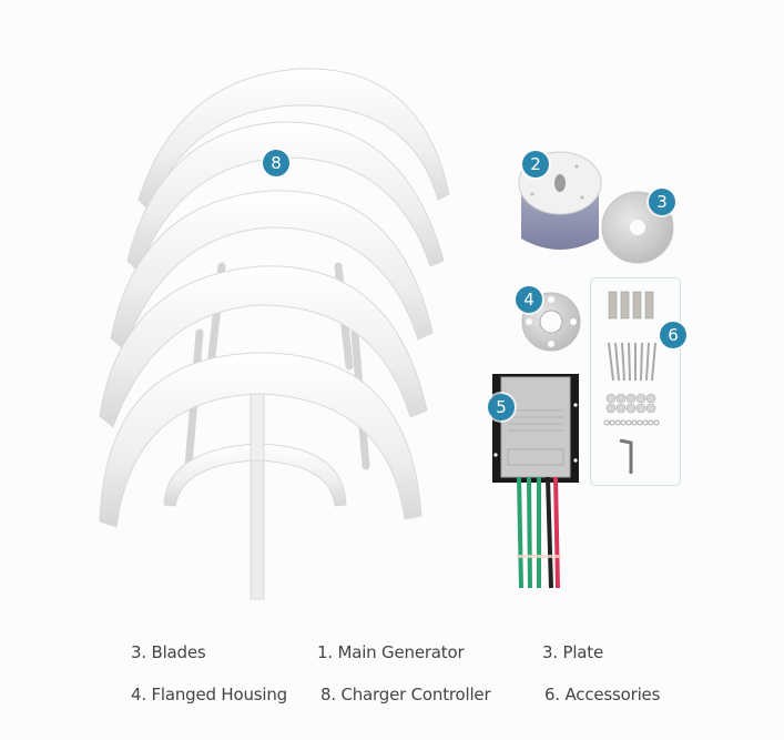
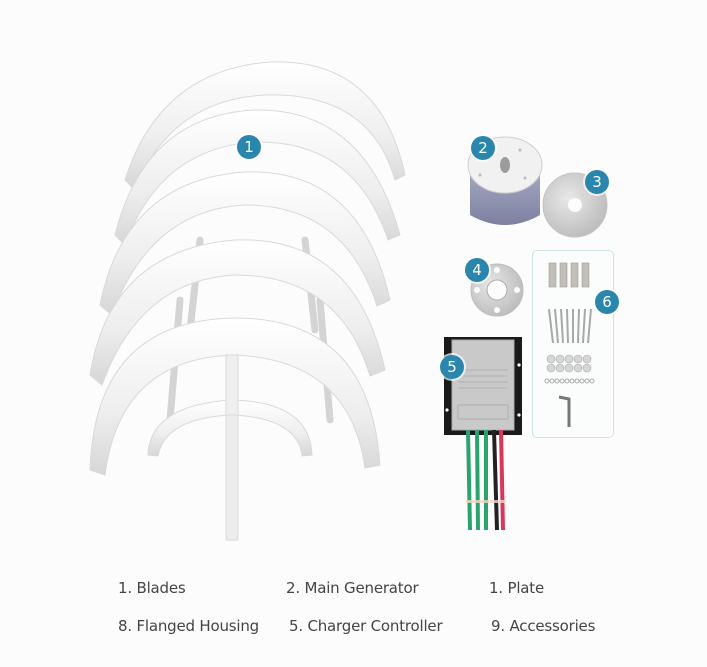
- 8
+ 1
  2
  3
  4
  5
  6
- 3. Blades
+ 1. Blades
- 1. Main Generator
+ 2. Main Generator
- 3. Plate
+ 1. Plate
- 4. Flanged Housing
+ 8. Flanged Housing
- 8. Charger Controller
+ 5. Charger Controller
- 6. Accessories
+ 9. Accessories
